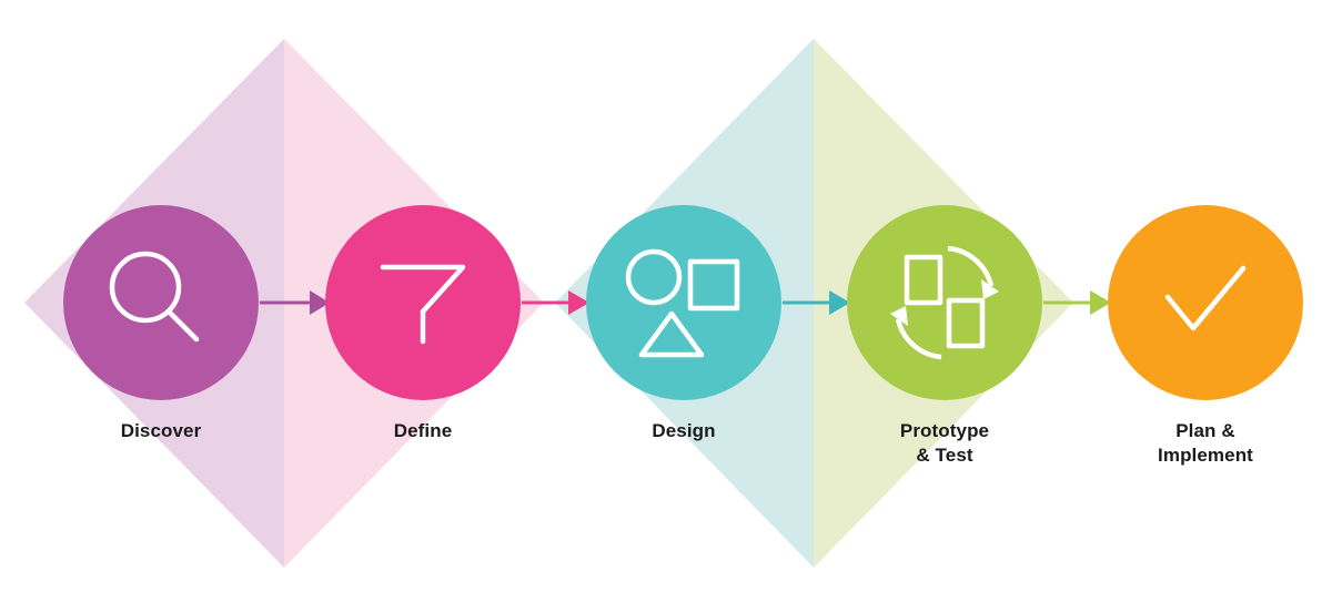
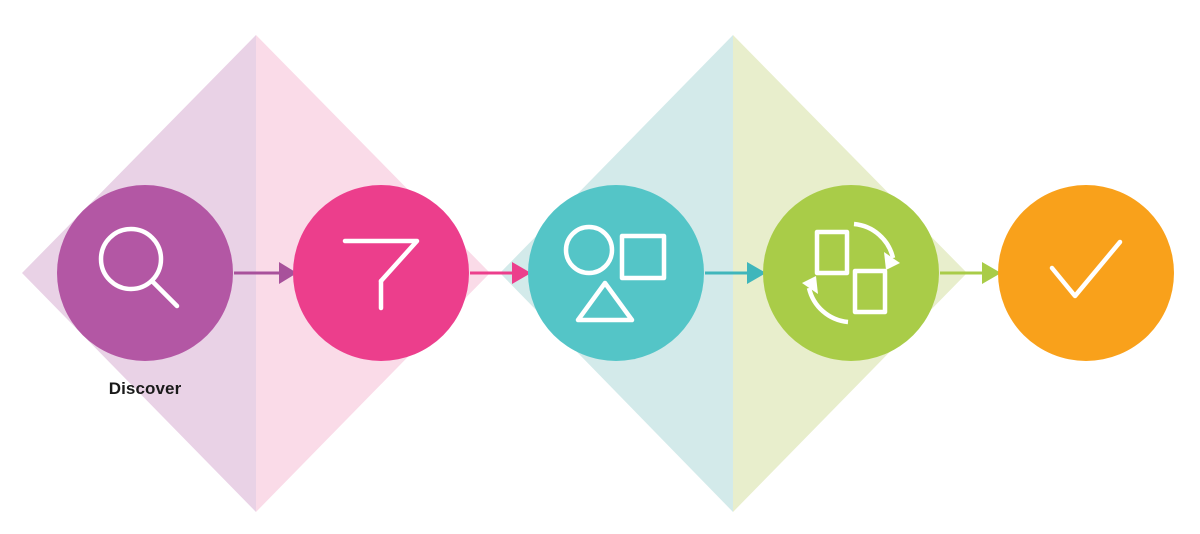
  Discover
- Define
- Design
- Prototype
- & Test
- Plan &
- Implement
